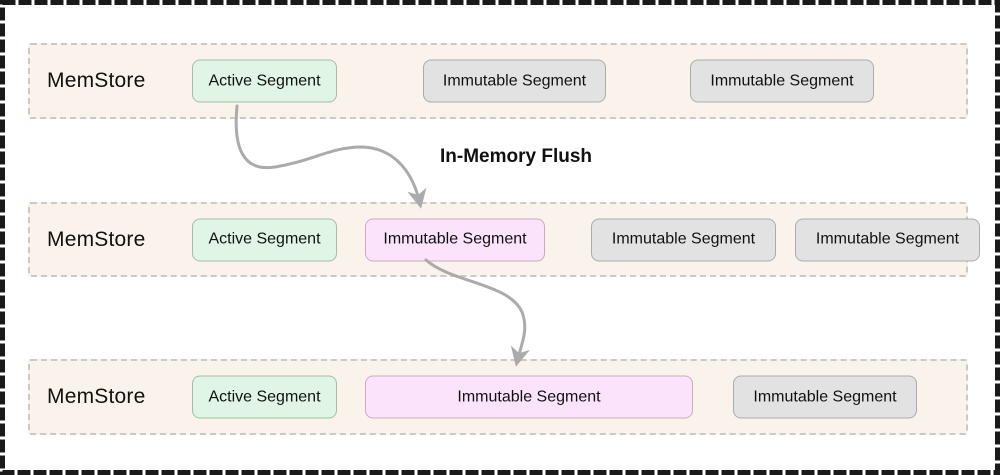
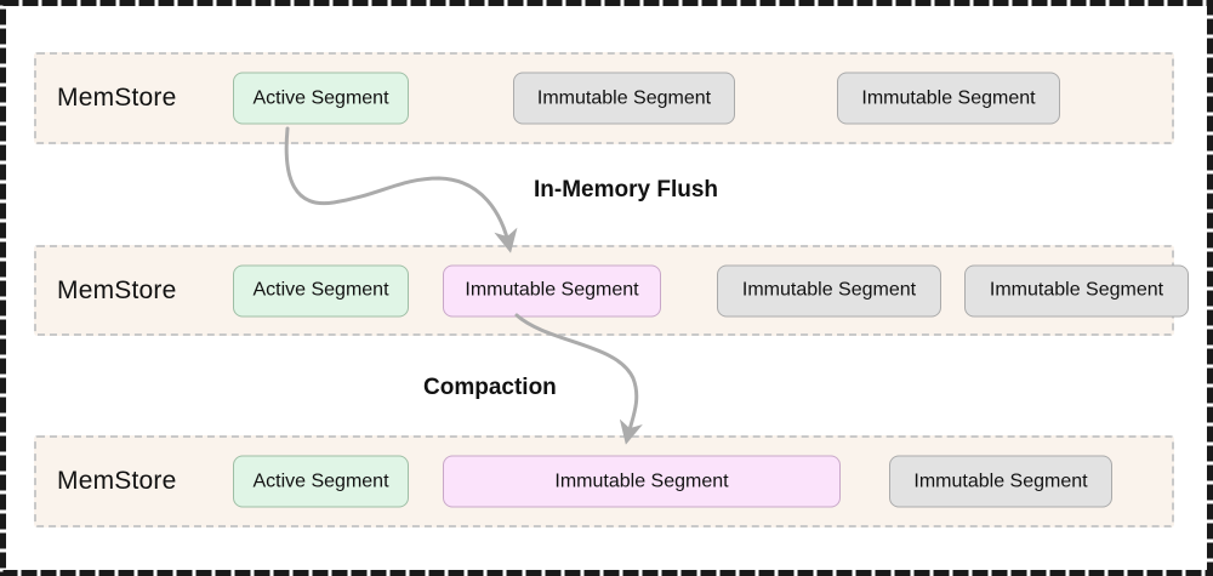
  MemStore
  Active Segment
  Immutable Segment
  Immutable Segment
  In-Memory Flush
  MemStore
  Active Segment
  Immutable Segment
  Immutable Segment
  Immutable Segment
+ Compaction
  MemStore
  Active Segment
  Immutable Segment
  Immutable Segment
